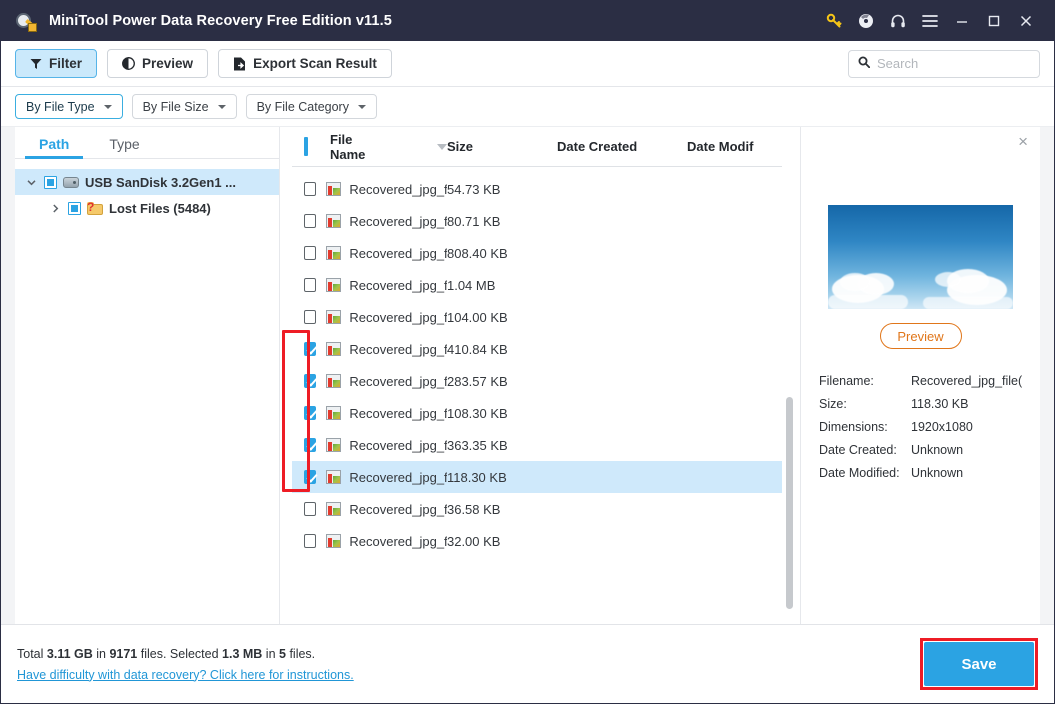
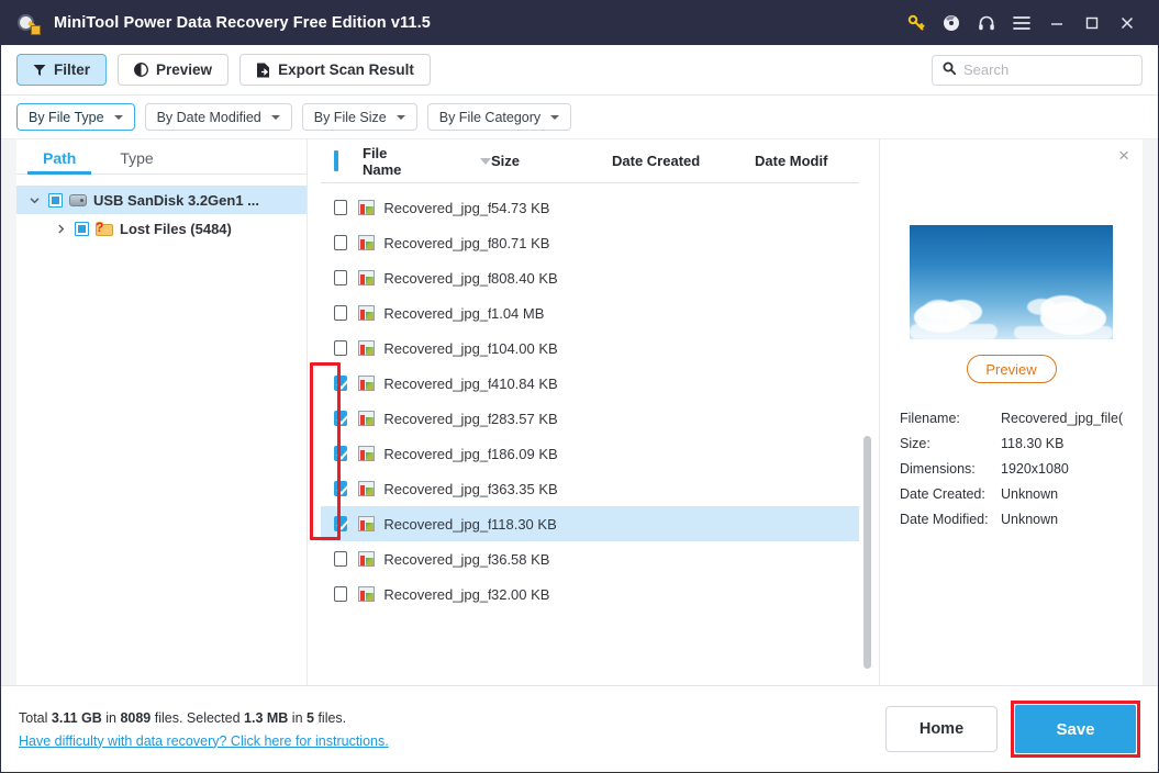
  MiniTool Power Data Recovery Free Edition v11.5
  Filter
  Preview
  Export Scan Result
  Search
  By File Type
+ By Date Modified
  By File Size
  By File Category
  Path
  Type
  USB SanDisk 3.2Gen1 ...
  ?
  Lost Files (5484)
  File Name
  Size
  Date Created
  Date Modif
  Recovered_jpg_f
  54.73 KB
  Recovered_jpg_f
  80.71 KB
  Recovered_jpg_f
  808.40 KB
  Recovered_jpg_f
  1.04 MB
  Recovered_jpg_f
  104.00 KB
  Recovered_jpg_f
  410.84 KB
  Recovered_jpg_f
  283.57 KB
  Recovered_jpg_f
- 108.30 KB
+ 186.09 KB
  Recovered_jpg_f
  363.35 KB
  Recovered_jpg_f
  118.30 KB
  Recovered_jpg_f
  36.58 KB
  Recovered_jpg_f
  32.00 KB
  ×
  Preview
  Filename:
  Recovered_jpg_file(
  Size:
  118.30 KB
  Dimensions:
  1920x1080
  Date Created:
  Unknown
  Date Modified:
  Unknown
- Total 3.11 GB in 9171 files. Selected 1.3 MB in 5 files.
+ Total 3.11 GB in 8089 files. Selected 1.3 MB in 5 files.
  Have difficulty with data recovery? Click here for instructions.
+ Home
  Save
